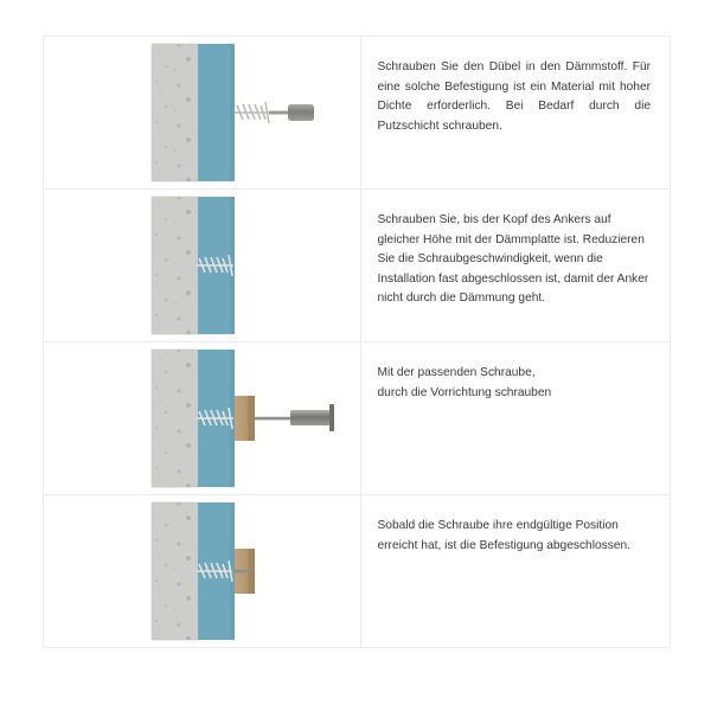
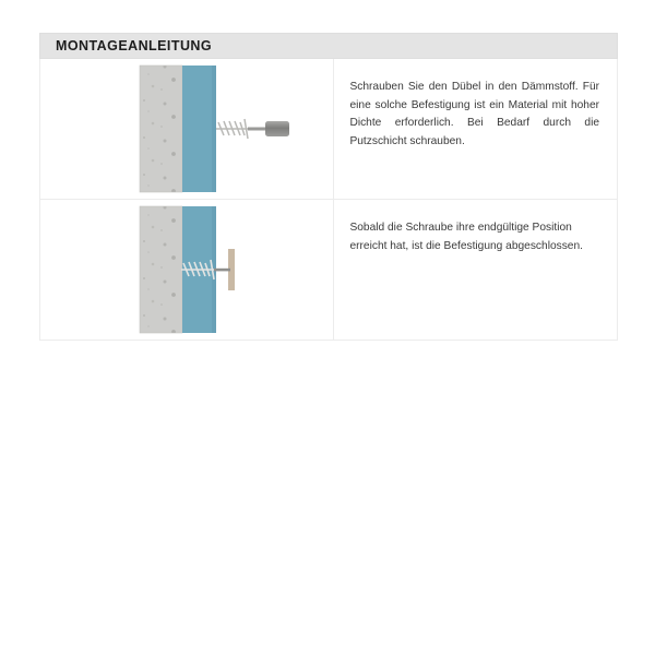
+ MONTAGEANLEITUNG
  	Schrauben Sie den Dübel in den Dämmstoff. Für eine solche Befestigung ist ein Material mit hoher Dichte erforderlich. Bei Bedarf durch die Putzschicht schrauben.
- 	Schrauben Sie, bis der Kopf des Ankers auf gleicher Höhe mit der Dämmplatte ist. Reduzieren Sie die Schraubgeschwindigkeit, wenn die Installation fast abgeschlossen ist, damit der Anker nicht durch die Dämmung geht.
- 	Mit der passenden Schraube, durch die Vorrichtung schrauben
  	Sobald die Schraube ihre endgültige Position erreicht hat, ist die Befestigung abgeschlossen.
